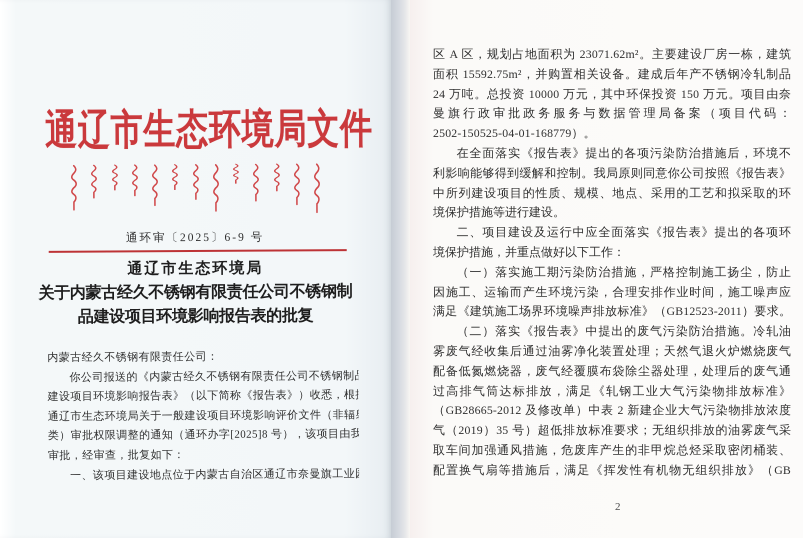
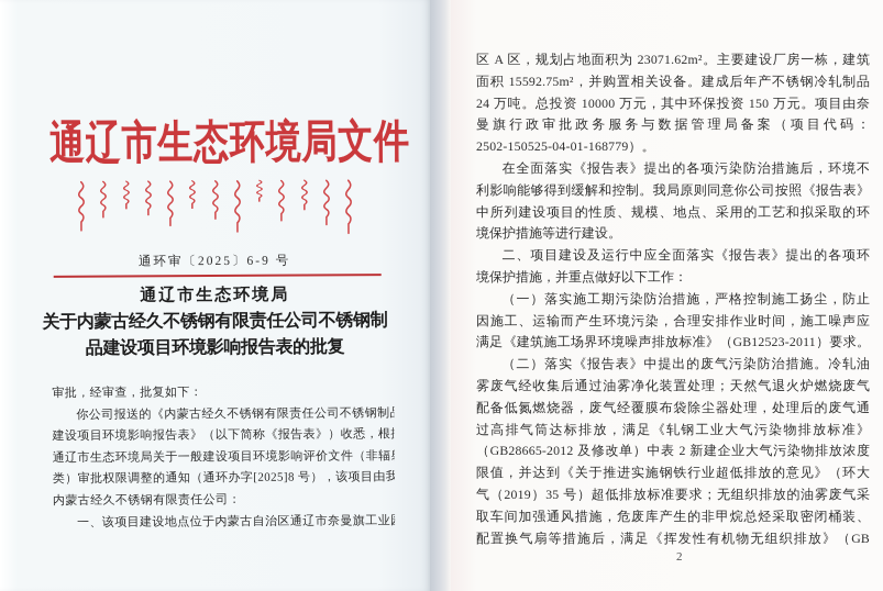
  通辽市生态环境局文件
  通环审〔2025〕6-9 号
  通辽市生态环境局
  关于内蒙古经久不锈钢有限责任公司不锈钢制
  品建设项目环境影响报告表的批复
- 内蒙古经久不锈钢有限责任公司：
+ 审批，经审查，批复如下：
  你公司报送的《内蒙古经久不锈钢有限责任公司不锈钢制
  建设项目环境影响报告表》（以下简称《报告表》）收悉，根
  通辽市生态环境局关于一般建设项目环境影响评价文件（非辐
  类）审批权限调整的通知（通环办字[2025]8 号），该项目由我
- 审批，经审查，批复如下：
+ 内蒙古经久不锈钢有限责任公司：
  一、该项目建设地点位于内蒙古自治区通辽市奈曼旗工业
  区 A 区，规划占地面积为 23071.62m²。主要建设厂房一栋，建筑
  面积 15592.75m²，并购置相关设备。建成后年产不锈钢冷轧制品
  24 万吨。总投资 10000 万元，其中环保投资 150 万元。项目由奈
  曼旗行政审批政务服务与数据管理局备案（项目代码：
  2502-150525-04-01-168779）。
  在全面落实《报告表》提出的各项污染防治措施后，环境不
  利影响能够得到缓解和控制。我局原则同意你公司按照《报告表》
  中所列建设项目的性质、规模、地点、采用的工艺和拟采取的环
  境保护措施等进行建设。
  二、项目建设及运行中应全面落实《报告表》提出的各项环
  境保护措施，并重点做好以下工作：
  （一）落实施工期污染防治措施，严格控制施工扬尘，防止
  因施工、运输而产生环境污染，合理安排作业时间，施工噪声应
  满足《建筑施工场界环境噪声排放标准》（GB12523-2011）要求。
  （二）落实《报告表》中提出的废气污染防治措施。冷轧油
  雾废气经收集后通过油雾净化装置处理；天然气退火炉燃烧废气
  配备低氮燃烧器，废气经覆膜布袋除尘器处理，处理后的废气通
  过高排气筒达标排放，满足《轧钢工业大气污染物排放标准》
  （GB28665-2012 及修改单）中表 2 新建企业大气污染物排放浓度
+ 限值，并达到《关于推进实施钢铁行业超低排放的意见》（环大
  气（2019）35 号）超低排放标准要求；无组织排放的油雾废气采
  取车间加强通风措施，危废库产生的非甲烷总烃采取密闭桶装、
  配置换气扇等措施后，满足《挥发性有机物无组织排放》（GB
  2
